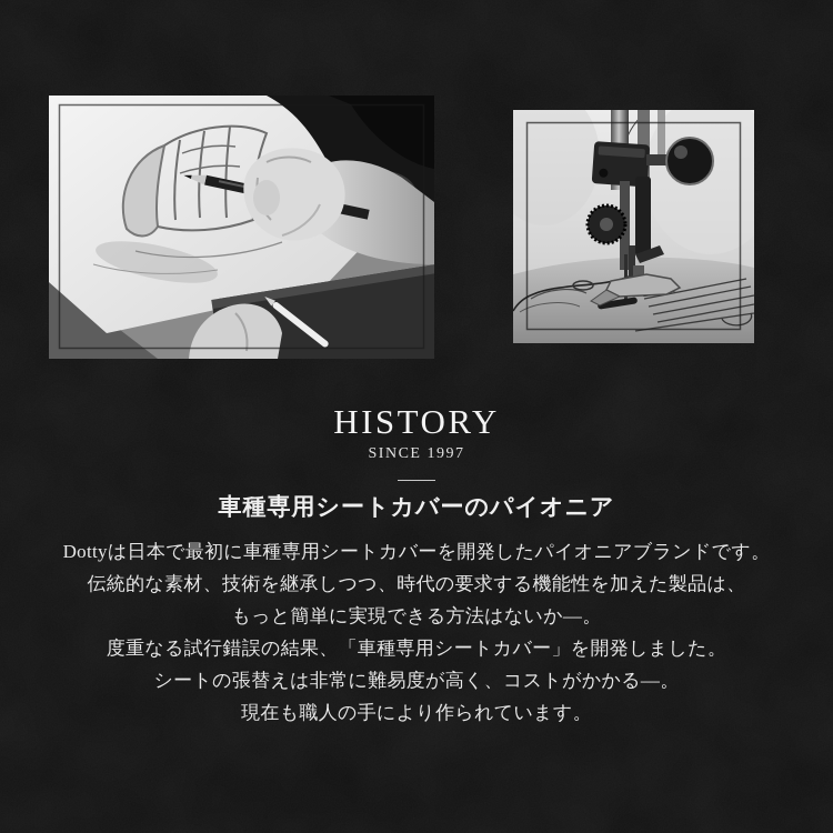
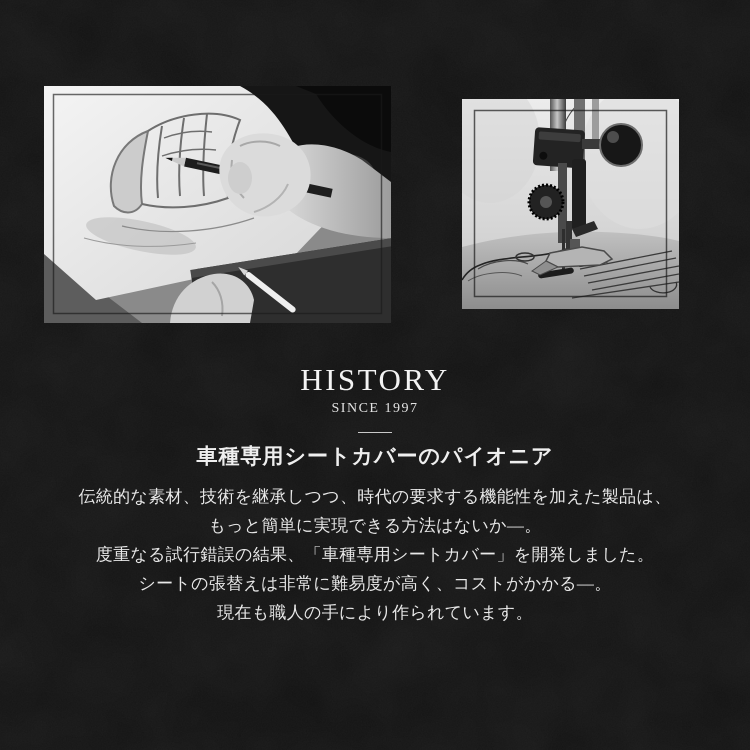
  HISTORY
  SINCE 1997
  車種専用シートカバーのパイオニア
- Dottyは日本で最初に車種専用シートカバーを開発したパイオニアブランドです。
  伝統的な素材、技術を継承しつつ、時代の要求する機能性を加えた製品は、
  もっと簡単に実現できる方法はないか―。
  度重なる試行錯誤の結果、「車種専用シートカバー」を開発しました。
  シートの張替えは非常に難易度が高く、コストがかかる―。
  現在も職人の手により作られています。
